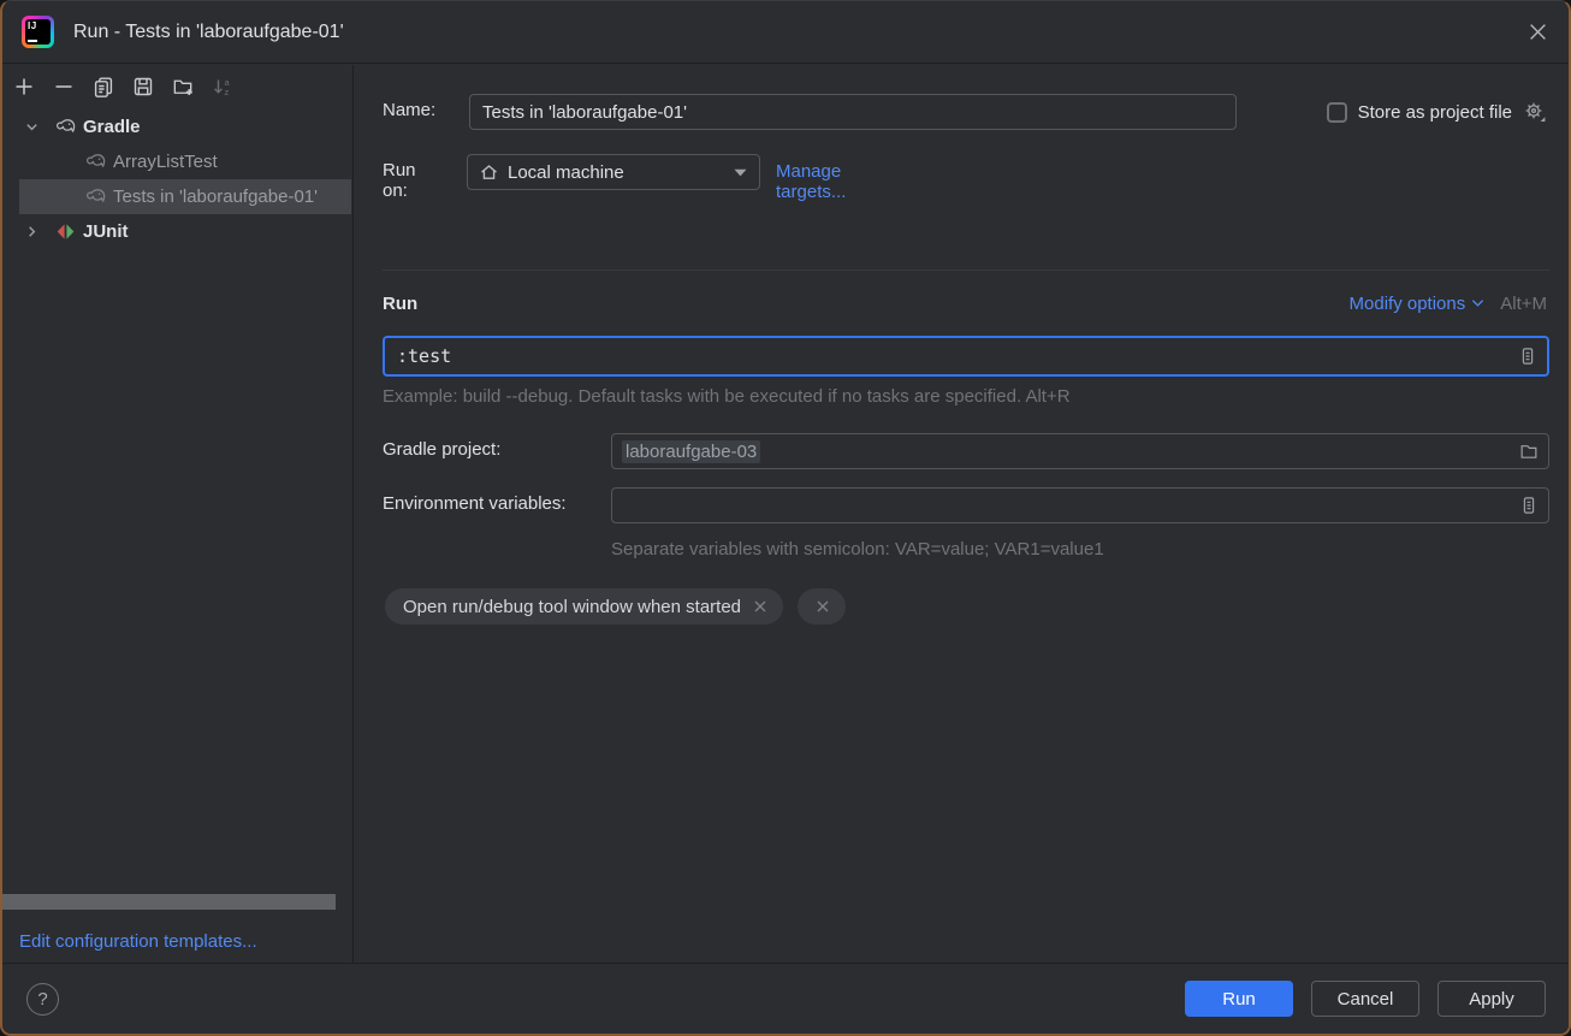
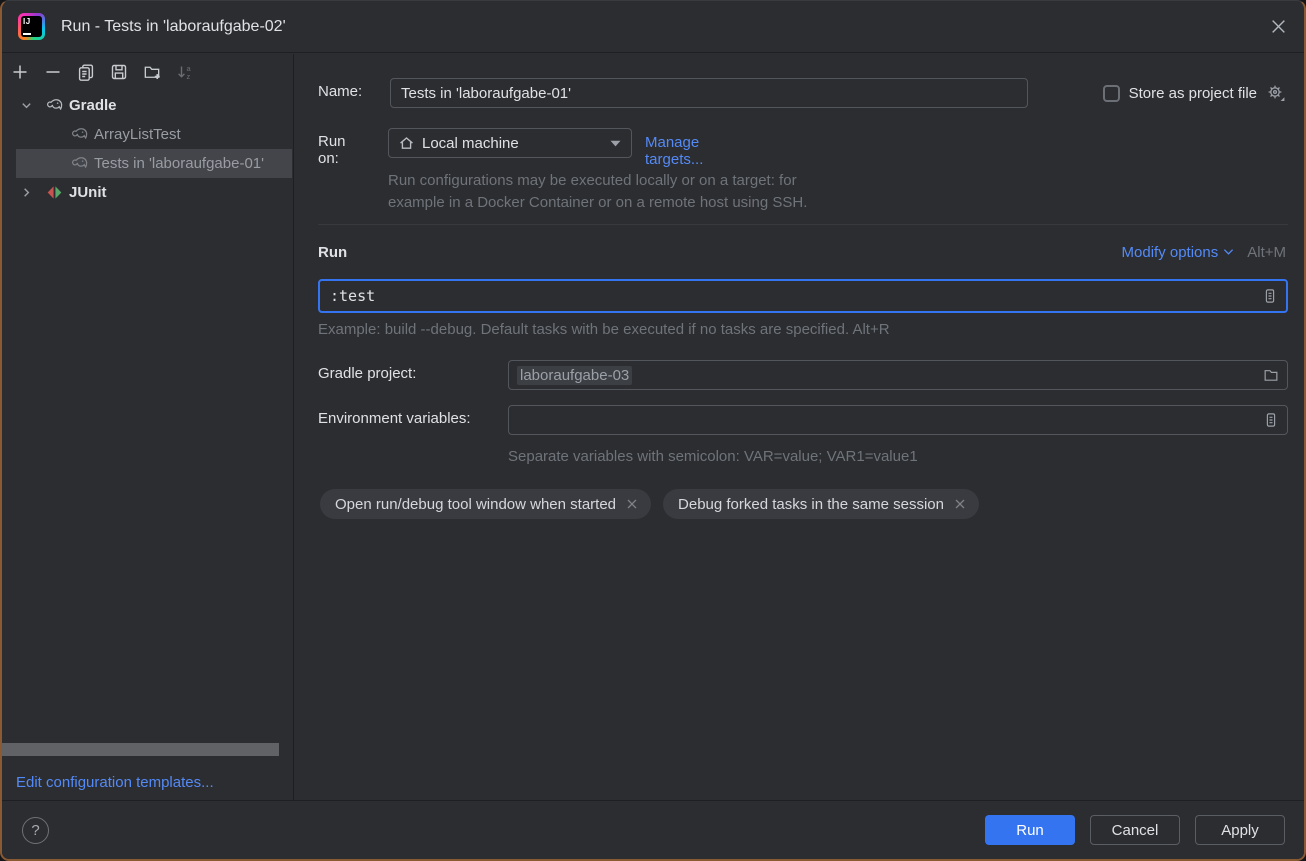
  IJ
- Run - Tests in 'laboraufgabe-01'
+ Run - Tests in 'laboraufgabe-02'
  a
  z
  Gradle
  ArrayListTest
  Tests in 'laboraufgabe-01'
  JUnit
  Edit configuration templates...
  Name:
  Tests in 'laboraufgabe-01'
  Store as project file
  Run on:
  Local machine
  Manage targets...
+ Run configurations may be executed locally or on a target: for
+ example in a Docker Container or on a remote host using SSH.
  Run
  Modify options
  Alt+M
  :test
  Example: build --debug. Default tasks with be executed if no tasks are specified. Alt+R
  Gradle project:
  laboraufgabe-03
  Environment variables:
  Separate variables with semicolon: VAR=value; VAR1=value1
  Open run/debug tool window when started
+ Debug forked tasks in the same session
  ?
  Run
  Cancel
  Apply
